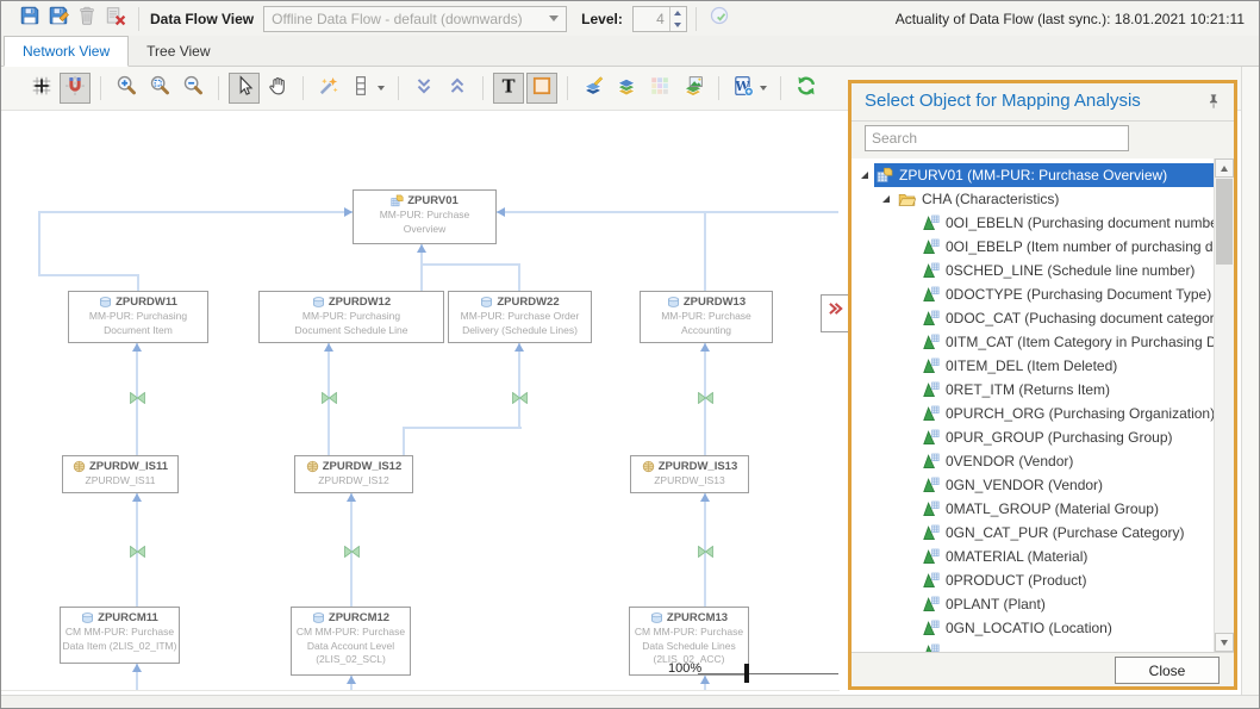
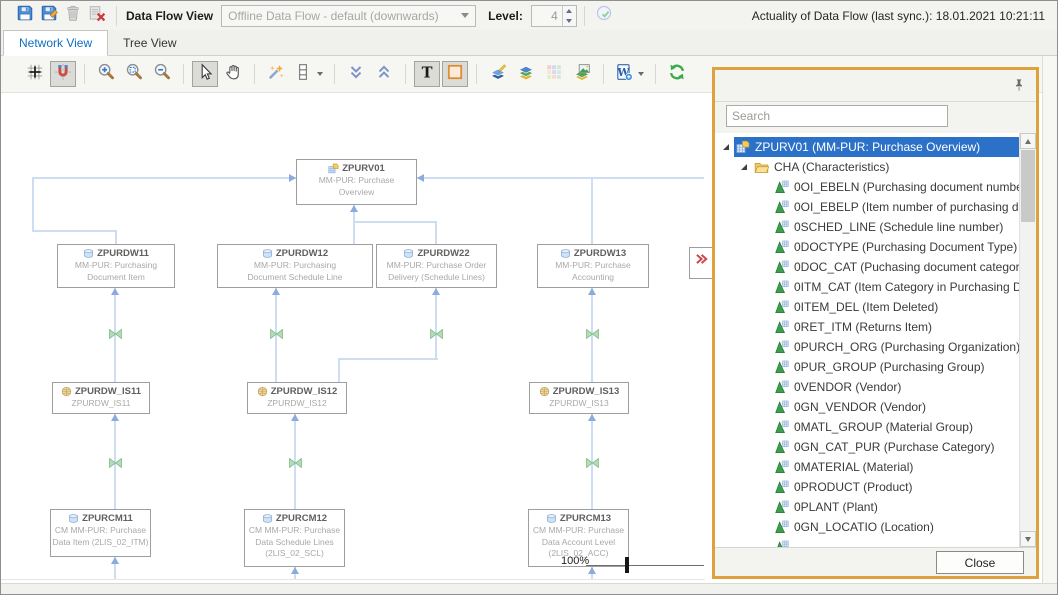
  Data Flow View
  Offline Data Flow - default (downwards)
  Level:
  4
  Actuality of Data Flow (last sync.): 18.01.2021 10:21:11
  Network View
  Tree View
  T
  W
  ZPURV01
  MM-PUR: Purchase
  Overview
  ZPURDW11
  MM-PUR: Purchasing
  Document Item
  ZPURDW12
  MM-PUR: Purchasing
  Document Schedule Line
  ZPURDW22
  MM-PUR: Purchase Order
  Delivery (Schedule Lines)
  ZPURDW13
  MM-PUR: Purchase
  Accounting
  ZPURDW_IS11
  ZPURDW_IS11
  ZPURDW_IS12
  ZPURDW_IS12
  ZPURDW_IS13
  ZPURDW_IS13
  ZPURCM11
  CM MM-PUR: Purchase
  Data Item (2LIS_02_ITM)
  ZPURCM12
  CM MM-PUR: Purchase
- Data Account Level
+ Data Schedule Lines
  (2LIS_02_SCL)
  ZPURCM13
  CM MM-PUR: Purchase
- Data Schedule Lines
+ Data Account Level
  (2LIS_02_ACC)
  100%
- Select Object for Mapping Analysis
  Search
  ZPURV01 (MM-PUR: Purchase Overview)
  CHA (Characteristics)
  0OI_EBELN (Purchasing document numb
  0OI_EBELP (Item number of purchasing d
  0SCHED_LINE (Schedule line number)
  0DOCTYPE (Purchasing Document Type)
  0DOC_CAT (Puchasing document categor
  0ITM_CAT (Item Category in Purchasing D
  0ITEM_DEL (Item Deleted)
  0RET_ITM (Returns Item)
  0PURCH_ORG (Purchasing Organization
  0PUR_GROUP (Purchasing Group)
  0VENDOR (Vendor)
  0GN_VENDOR (Vendor)
  0MATL_GROUP (Material Group)
  0GN_CAT_PUR (Purchase Category)
  0MATERIAL (Material)
  0PRODUCT (Product)
  0PLANT (Plant)
  0GN_LOCATIO (Location)
  Close
